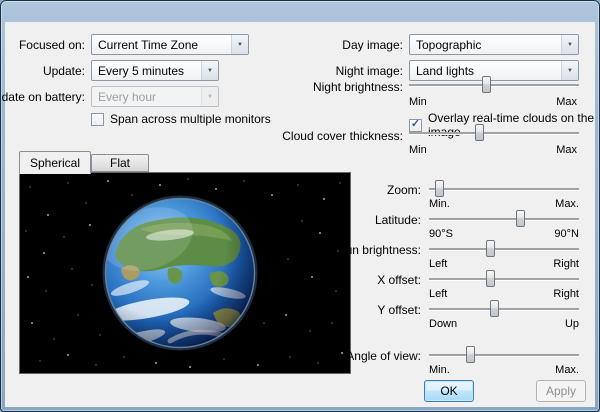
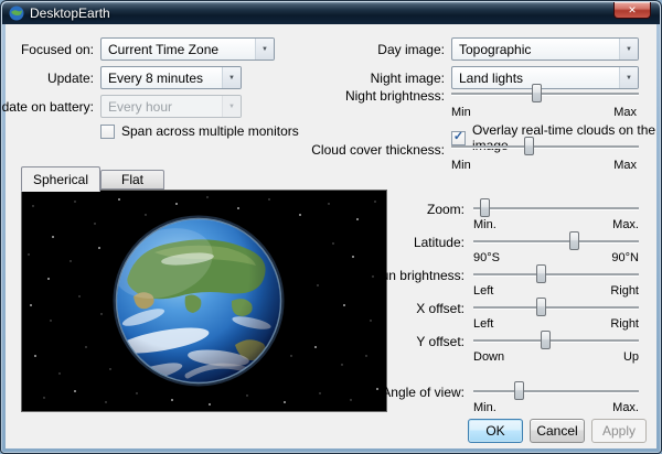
+ DesktopEarth
+ ✕
  Focused on:
  Current Time Zone
  Update:
- Every 5 minutes
+ Every 8 minutes
  date on battery:
  Every hour
  Span across multiple monitors
  Day image:
  Topographic
  Night image:
  Land lights
  Night brightness:
  Min
  Max
  ✓
  Overlay real-time clouds on the
  Cloud cover thickness:
  Min
  Max
  Spherical
  Flat
  Zoom:
  Min.
  Max.
  Latitude:
  90°S
  90°N
  Sun brightness:
  Left
  Right
  X offset:
  Left
  Right
  Y offset:
  Down
  Up
  Angle of view:
  Min.
  Max.
  OK
+ Cancel
  Apply
